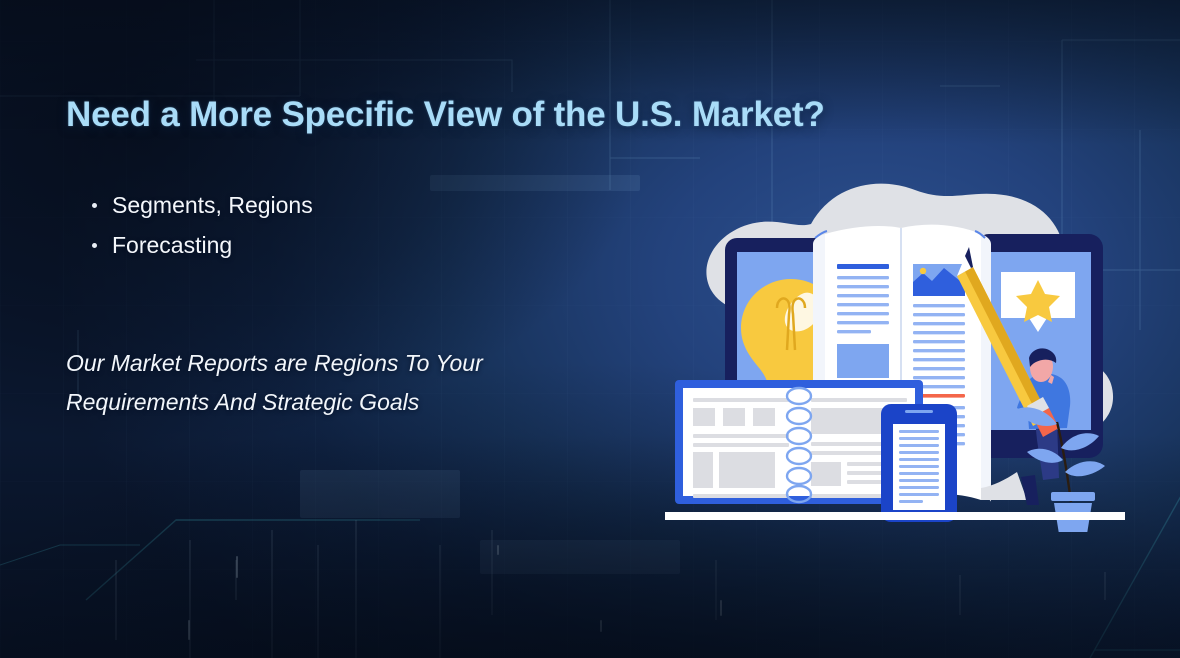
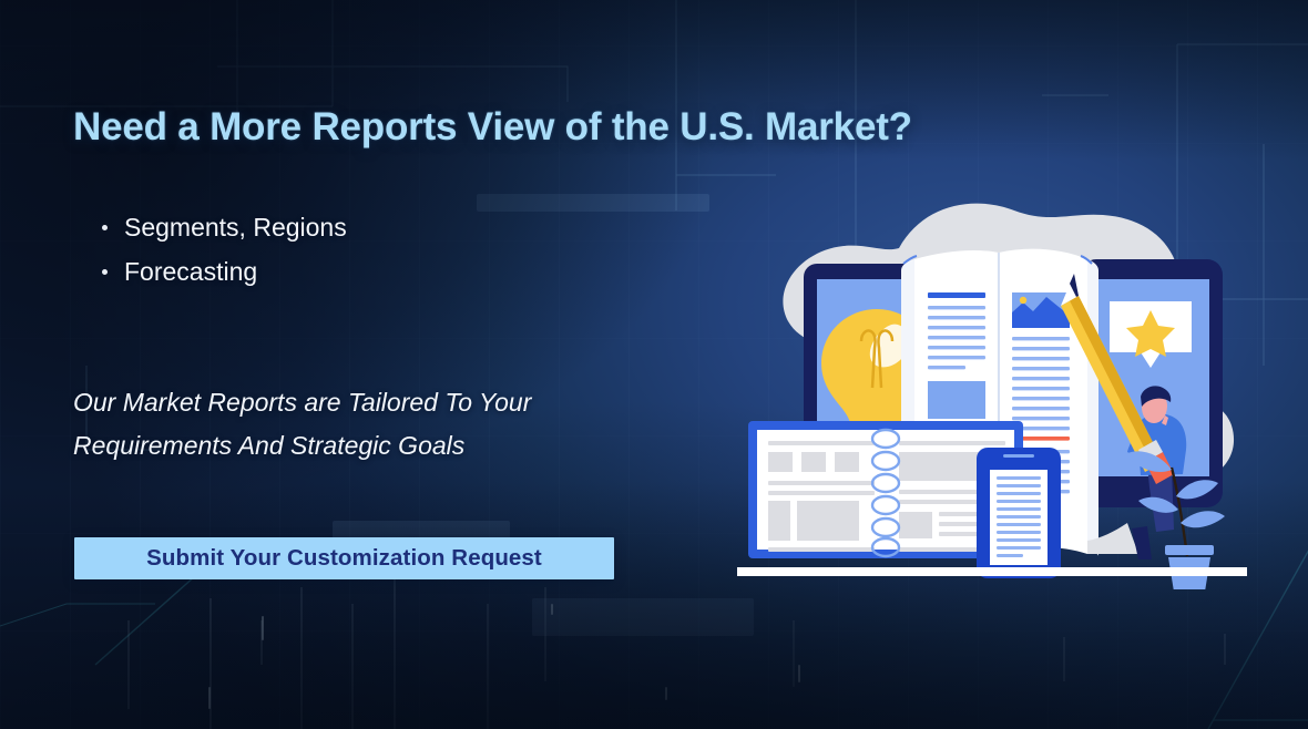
- Need a More Specific View of the U.S. Market?
+ Need a More Reports View of the U.S. Market?
  Segments, Regions
  Forecasting
- Our Market Reports are Regions To Your Requirements And Strategic Goals
+ Our Market Reports are Tailored To Your Requirements And Strategic Goals
+ Submit Your Customization Request
